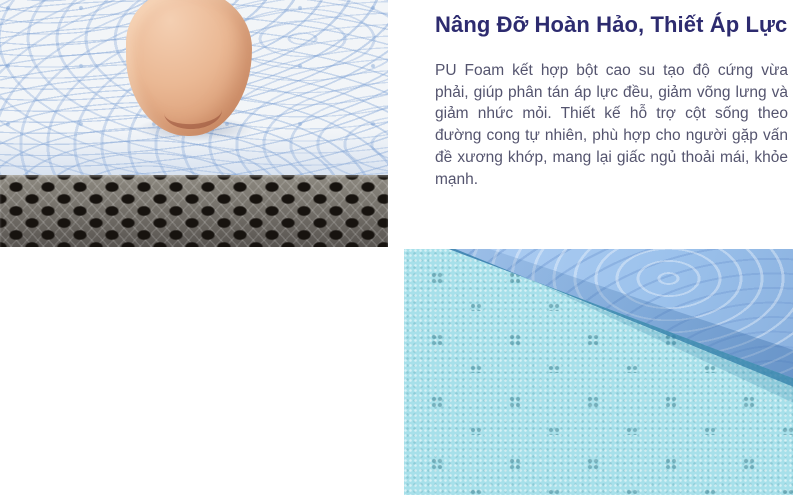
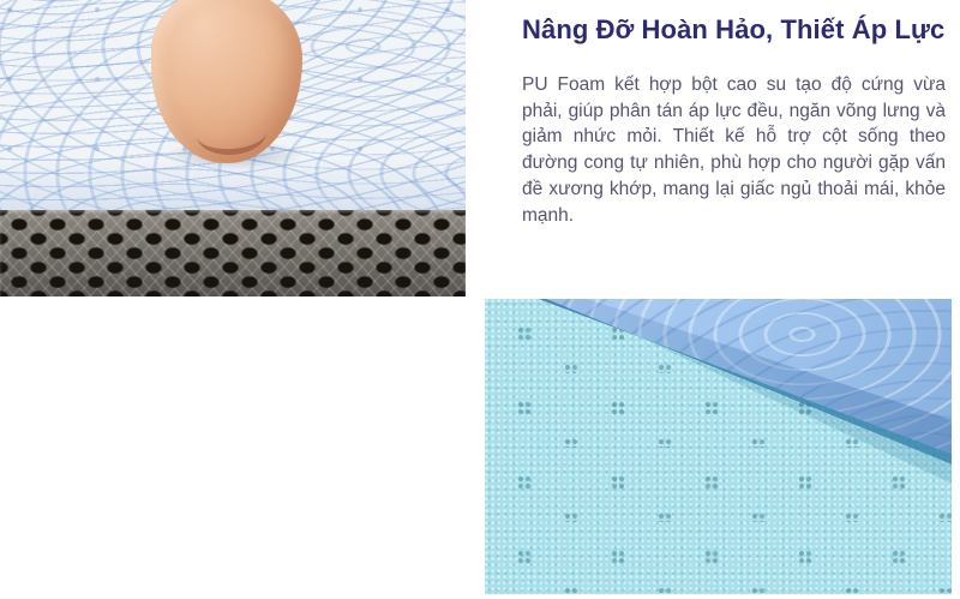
  Nâng Đỡ Hoàn Hảo, Thiết Áp Lực
- PU Foam kết hợp bột cao su tạo độ cứng vừa phải, giúp phân tán áp lực đều, giảm võng lưng và giảm nhức mỏi. Thiết kế hỗ trợ cột sống theo đường cong tự nhiên, phù hợp cho người gặp vấn đề xương khớp, mang lại giấc ngủ thoải mái, khỏe mạnh.
+ PU Foam kết hợp bột cao su tạo độ cứng vừa phải, giúp phân tán áp lực đều, ngăn võng lưng và giảm nhức mỏi. Thiết kế hỗ trợ cột sống theo đường cong tự nhiên, phù hợp cho người gặp vấn đề xương khớp, mang lại giấc ngủ thoải mái, khỏe mạnh.
